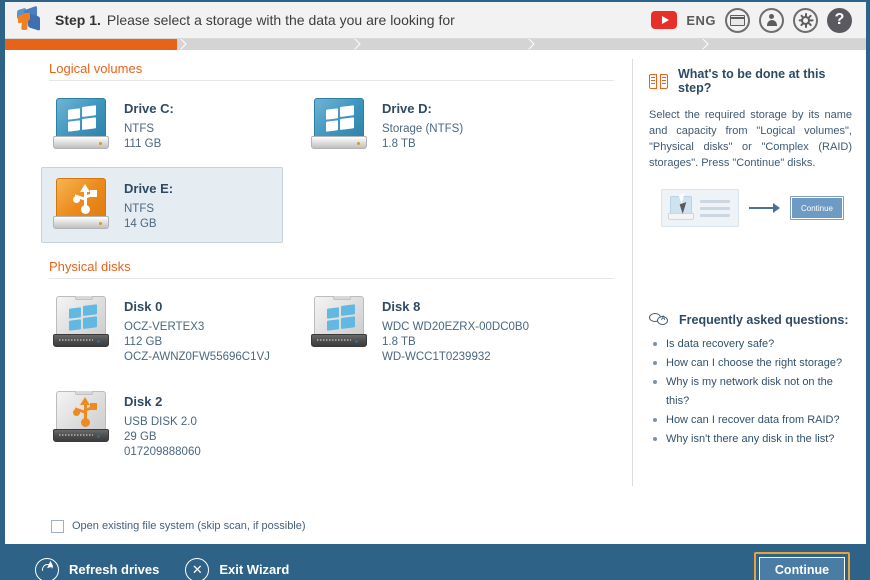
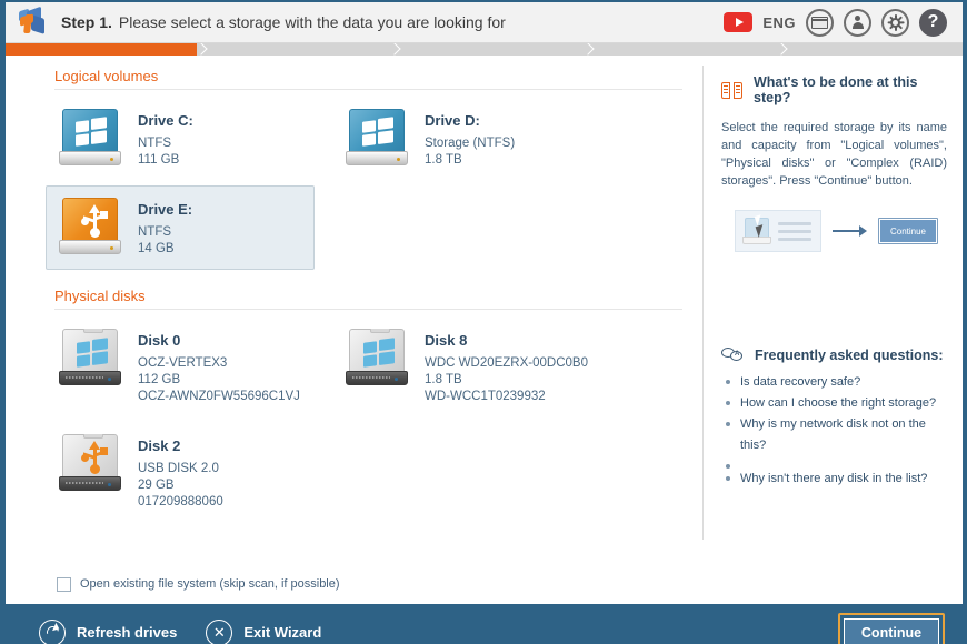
  Step 1.
  Please select a storage with the data you are looking for
  ENG
  ?
  Logical volumes
  Drive C:
  NTFS
  111 GB
  Drive D:
  Storage (NTFS)
  1.8 TB
  Drive E:
  NTFS
  14 GB
  Physical disks
  Disk 0
  OCZ-VERTEX3
  112 GB
  OCZ-AWNZ0FW55696C1VJ
  Disk 8
  WDC WD20EZRX-00DC0B0
  1.8 TB
  WD-WCC1T0239932
  Disk 2
  USB DISK 2.0
  29 GB
  017209888060
  What's to be done at this step?
- Select the required storage by its name and capacity from "Logical volumes", "Physical disks" or "Complex (RAID) storages". Press "Continue" disks.
+ Select the required storage by its name and capacity from "Logical volumes", "Physical disks" or "Complex (RAID) storages". Press "Continue" button.
  Continue
  Frequently asked questions:
  Is data recovery safe?
  How can I choose the right storage?
  Why is my network disk not on the this?
- How can I recover data from RAID?
  Why isn't there any disk in the list?
  Open existing file system (skip scan, if possible)
  Refresh drives
  ✕
  Exit Wizard
  Continue
